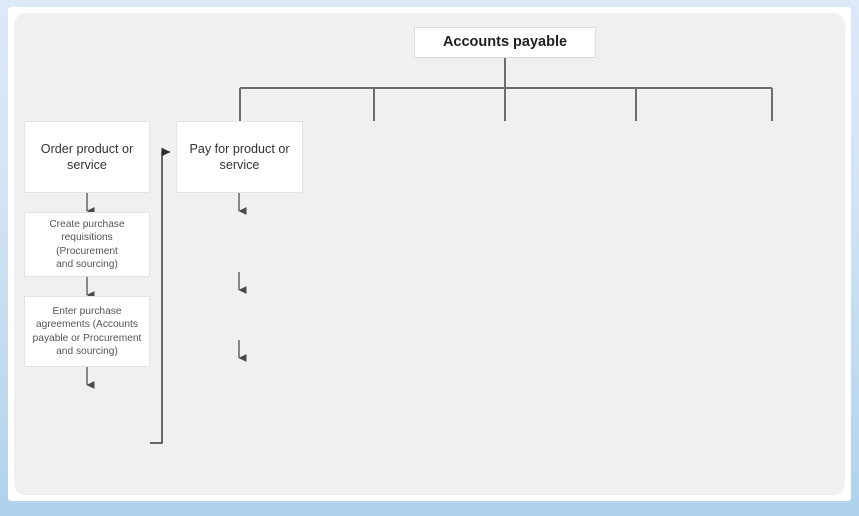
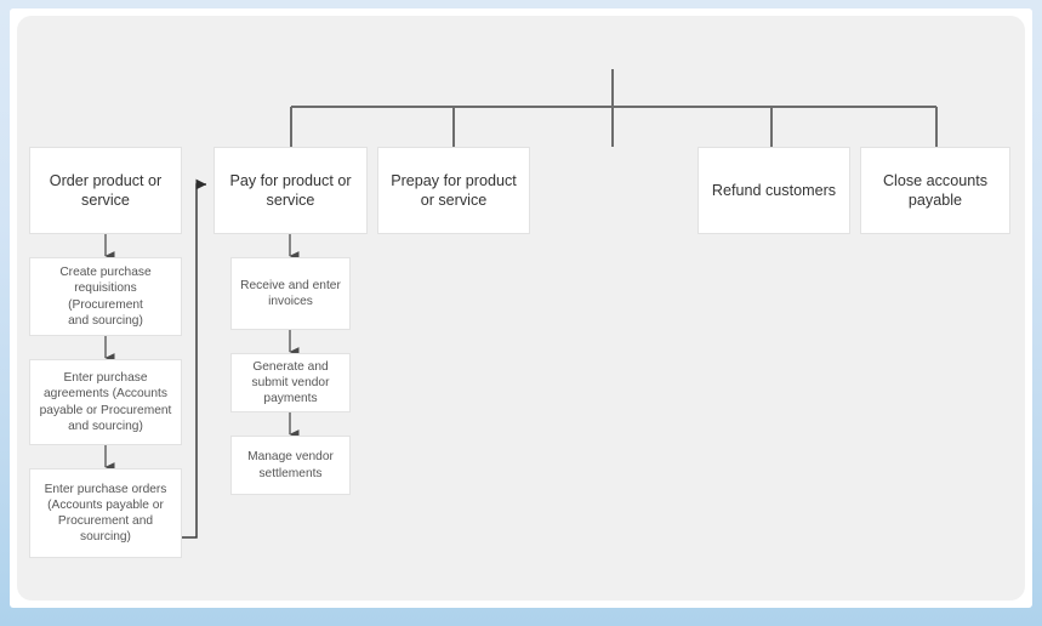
- Accounts payable
  Order product or
  service
  Pay for product or
  service
+ Prepay for product
+ or service
+ Refund customers
+ Close accounts
+ payable
  Create purchase
  requisitions (Procurement
  and sourcing)
  Enter purchase
  agreements (Accounts
  payable or Procurement
  and sourcing)
+ Enter purchase orders
+ (Accounts payable or
+ Procurement and
+ sourcing)
+ Receive and enter
+ invoices
+ Generate and
+ submit vendor
+ payments
+ Manage vendor
+ settlements
